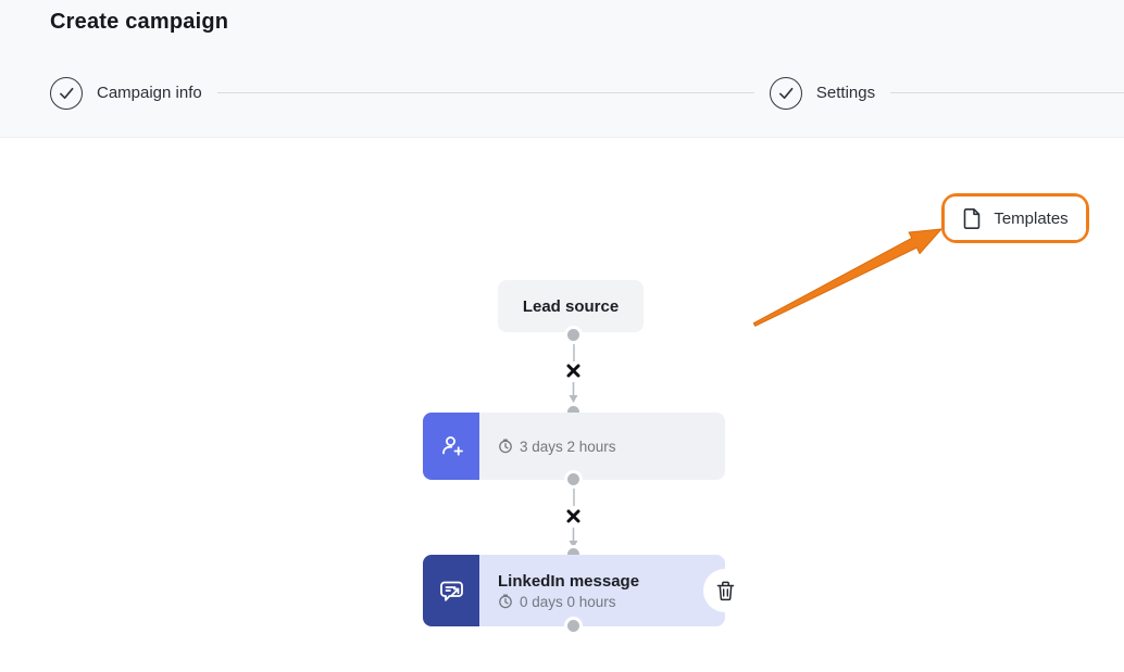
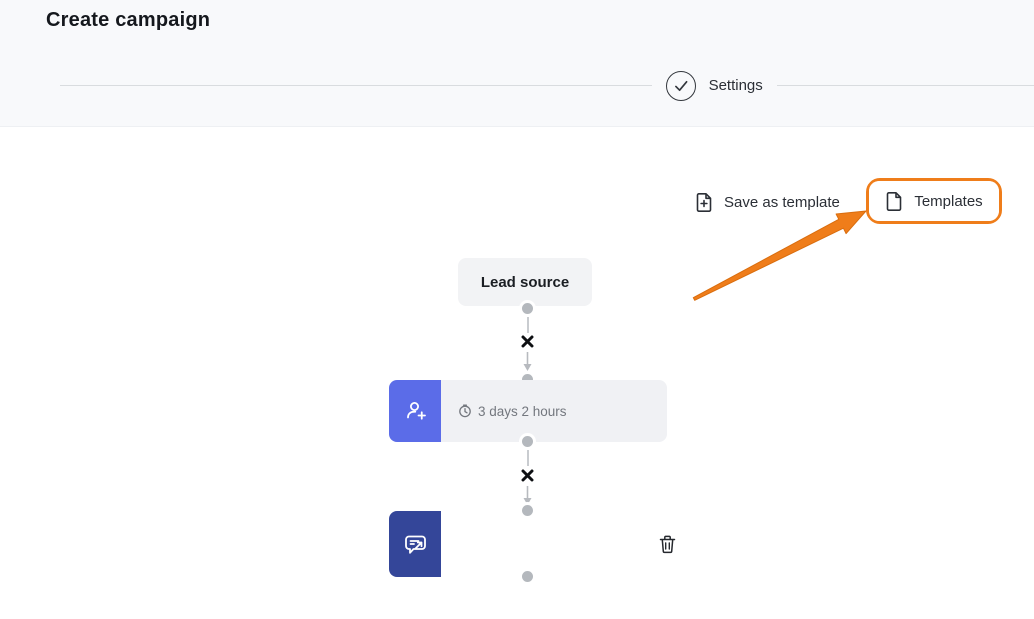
  Create campaign
- Campaign info
  Settings
+ Save as template
  Templates
  Lead source
  3 days 2 hours
- LinkedIn message
- 0 days 0 hours
